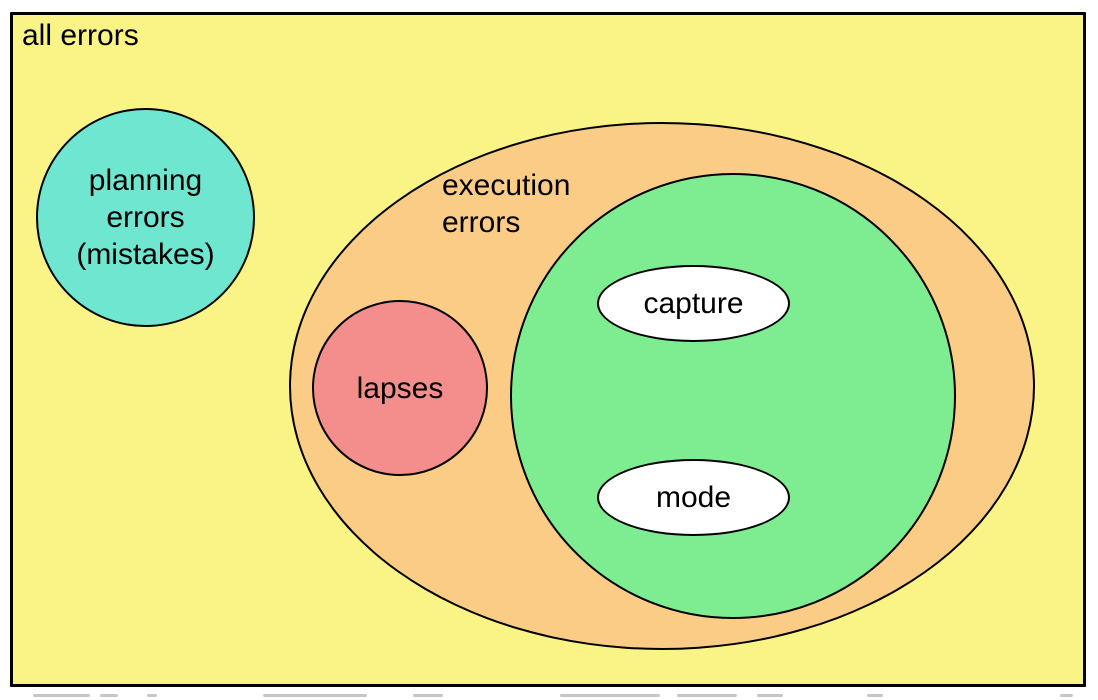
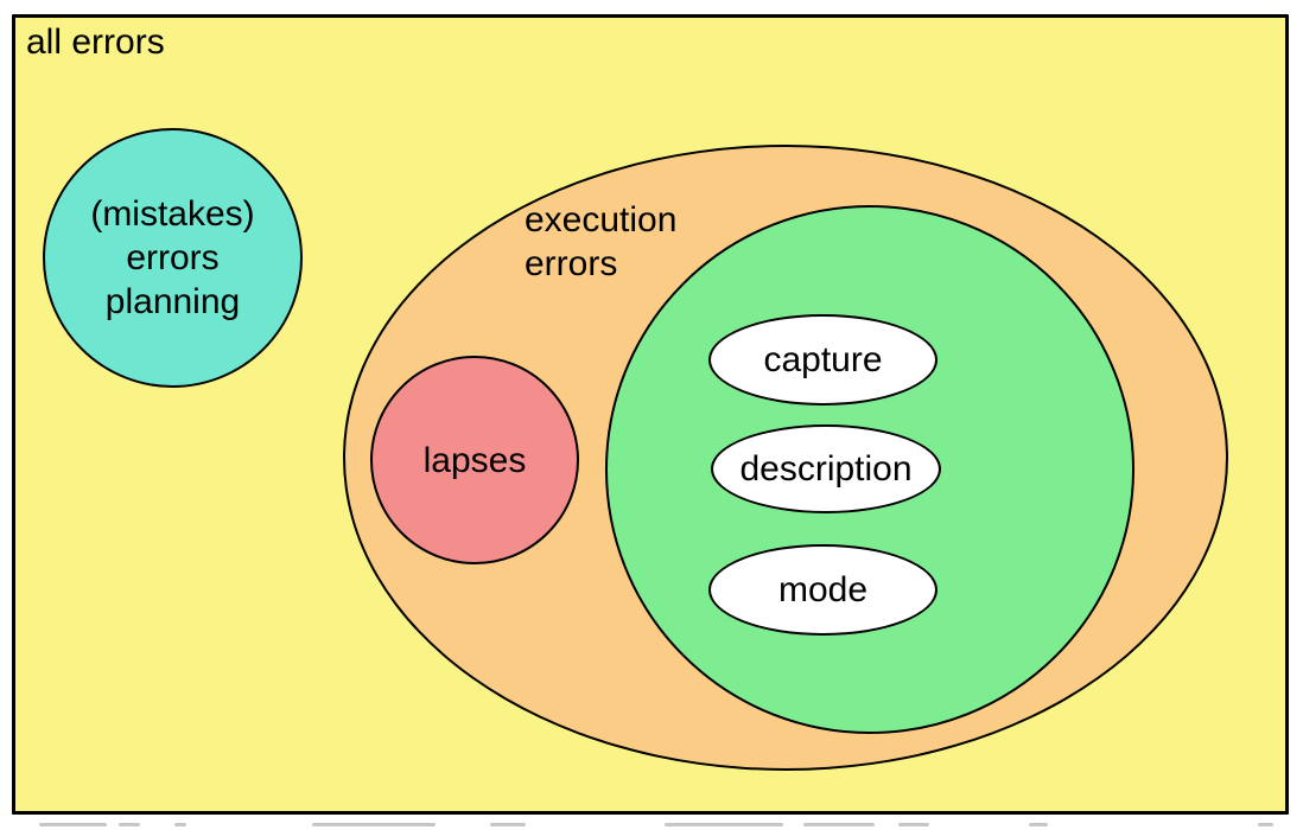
  all errors
- planning
+ (mistakes)
  errors
- (mistakes)
+ planning
  execution
  errors
  lapses
  capture
+ description
  mode
